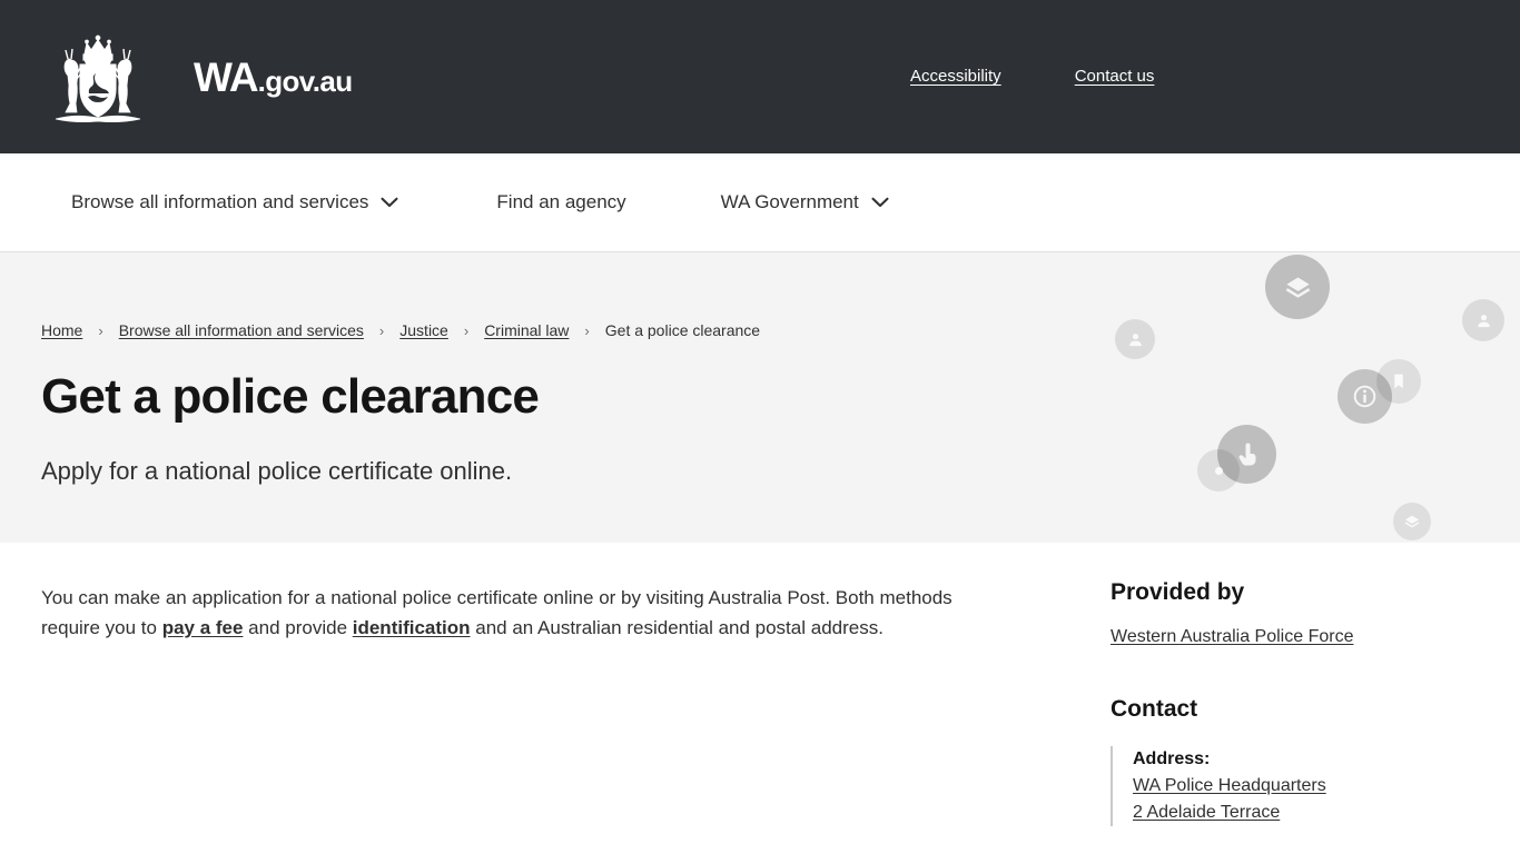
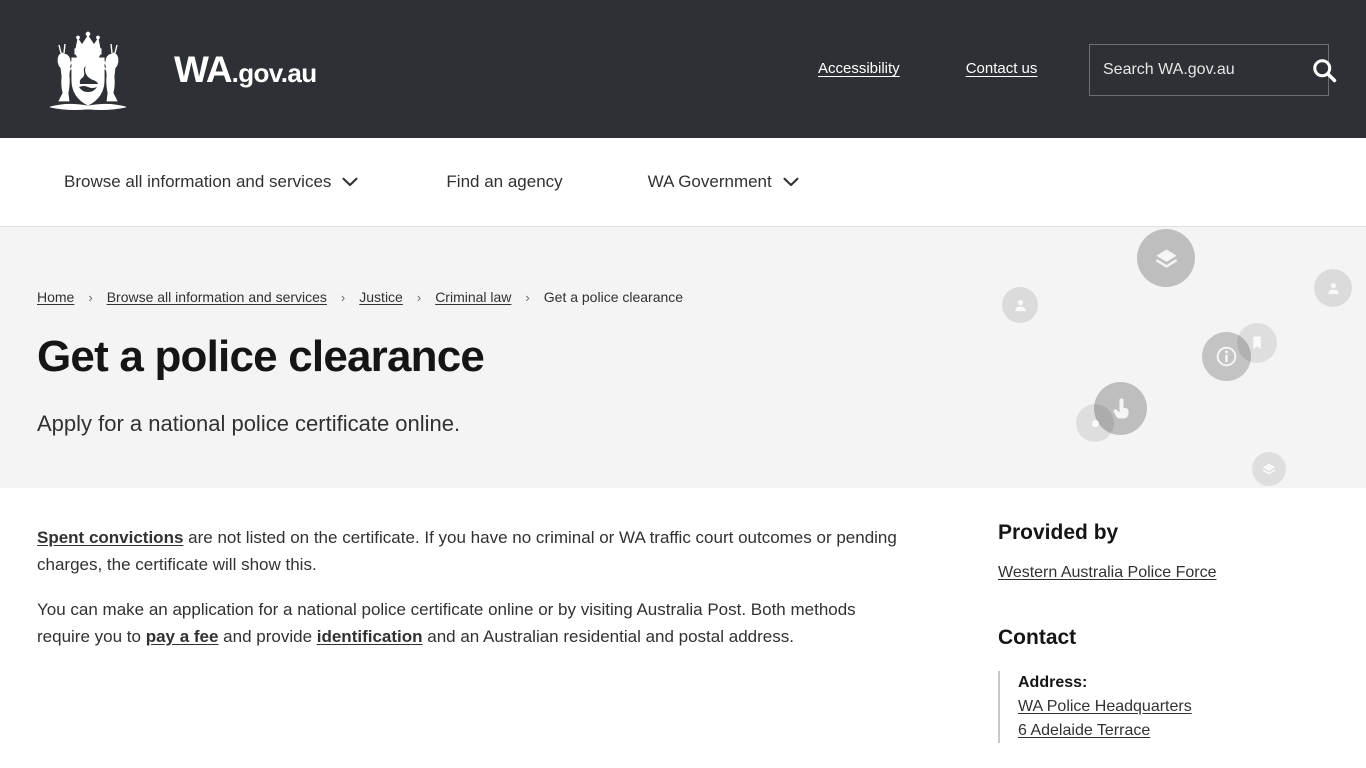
  WA.gov.au
  Accessibility
  Contact us
+ Search WA.gov.au
  Browse all information and services
  Find an agency
  WA Government
  Home
  ›
  Browse all information and services
  ›
  Justice
  ›
  Criminal law
  ›
  Get a police clearance
  Get a police clearance
  Apply for a national police certificate online.
+ Spent convictions are not listed on the certificate. If you have no criminal or WA traffic court outcomes or pending charges, the certificate will show this.
  You can make an application for a national police certificate online or by visiting Australia Post. Both methods require you to pay a fee and provide identification and an Australian residential and postal address.
  Provided by
  Western Australia Police Force
  Contact
  Address:
  WA Police Headquarters
- 2 Adelaide Terrace
+ 6 Adelaide Terrace
